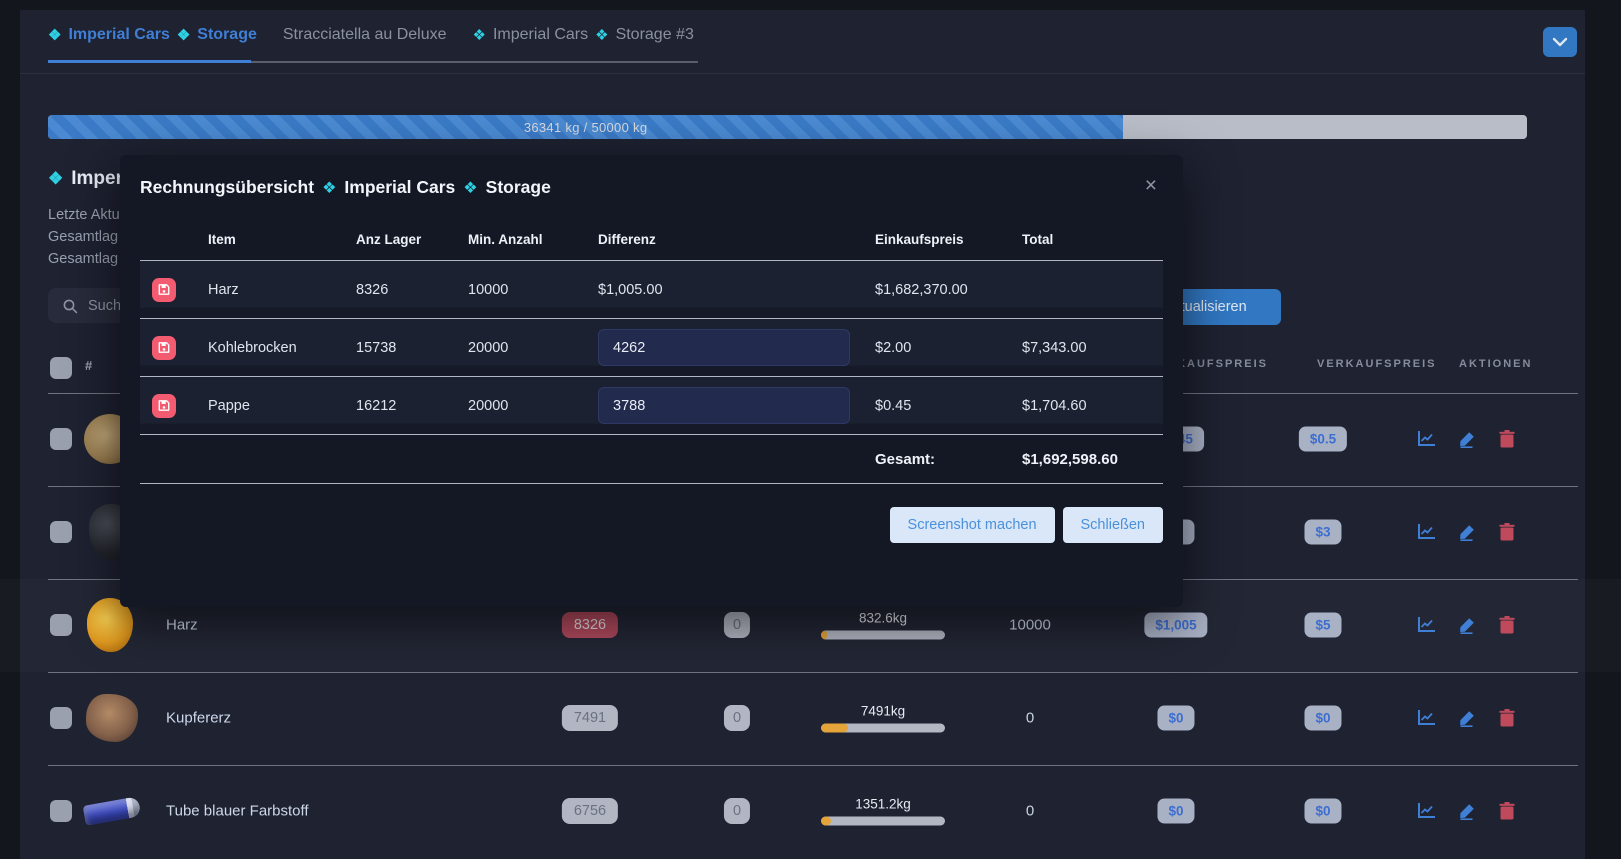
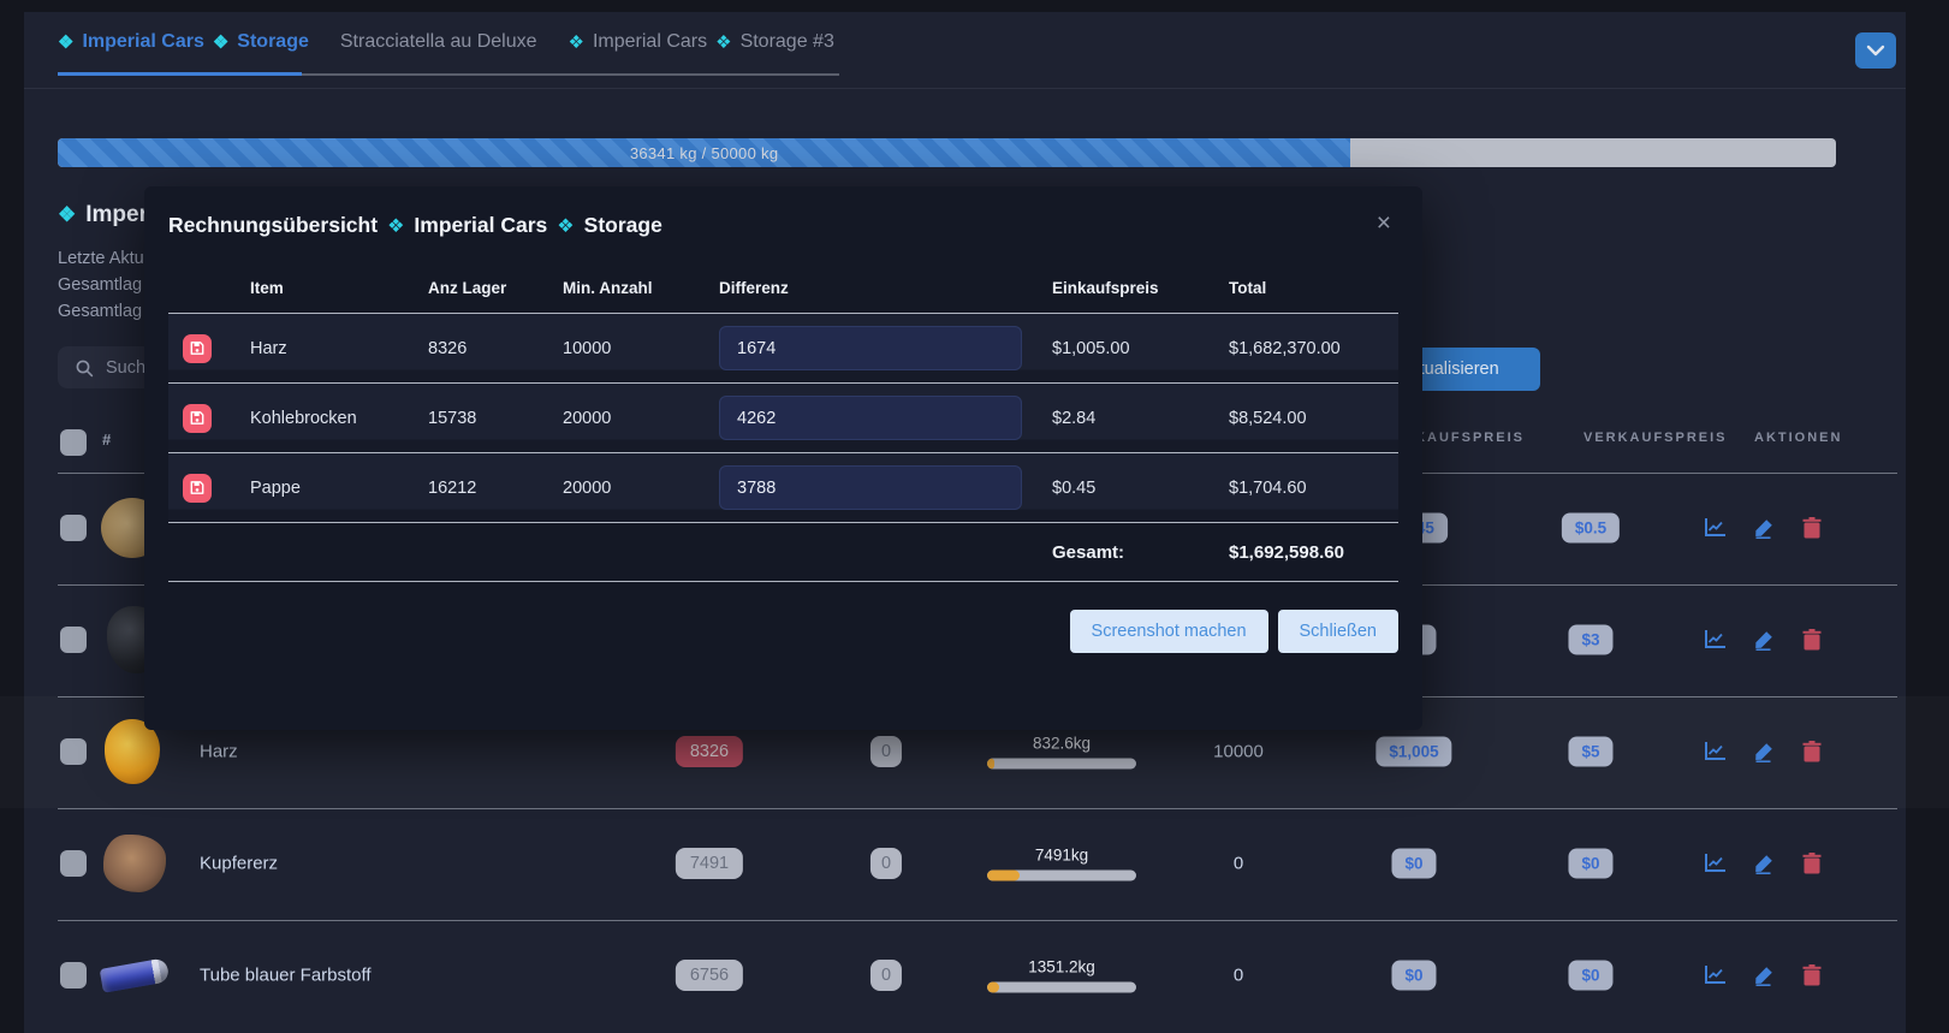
  ❖
  Imperial Cars
  ❖
  Storage
  Stracciatella au Deluxe
  ❖
  Imperial Cars
  ❖
  Storage #3
  36341 kg / 50000 kg
  ❖
  Impe
  Letzte Aktu
  Gesamtlag
  Gesamtlag
  Such
  ualisieren
  #
  VERKAUFSPREIS
  AKTIONEN
  $0.5
  $3
  Harz
  8326
  0
  832.6kg
  10000
  $1,005
  $5
  Kupfererz
  7491
  0
  7491kg
  0
  $0
  $0
  Tube blauer Farbstoff
  6756
  0
  1351.2kg
  0
  $0
  $0
  Rechnungsübersicht
  ❖
  Imperial Cars
  ❖
  Storage
  ×
  Item
  Anz Lager
  Min. Anzahl
  Differenz
  Einkaufspreis
  Total
  Harz
  8326
  10000
+ 1674
  $1,005.00
  $1,682,370.00
  Kohlebrocken
  15738
  20000
  4262
- $2.00
+ $2.84
- $7,343.00
+ $8,524.00
  Pappe
  16212
  20000
  3788
  $0.45
  $1,704.60
  Gesamt:
  $1,692,598.60
  Screenshot machen
  Schließen
